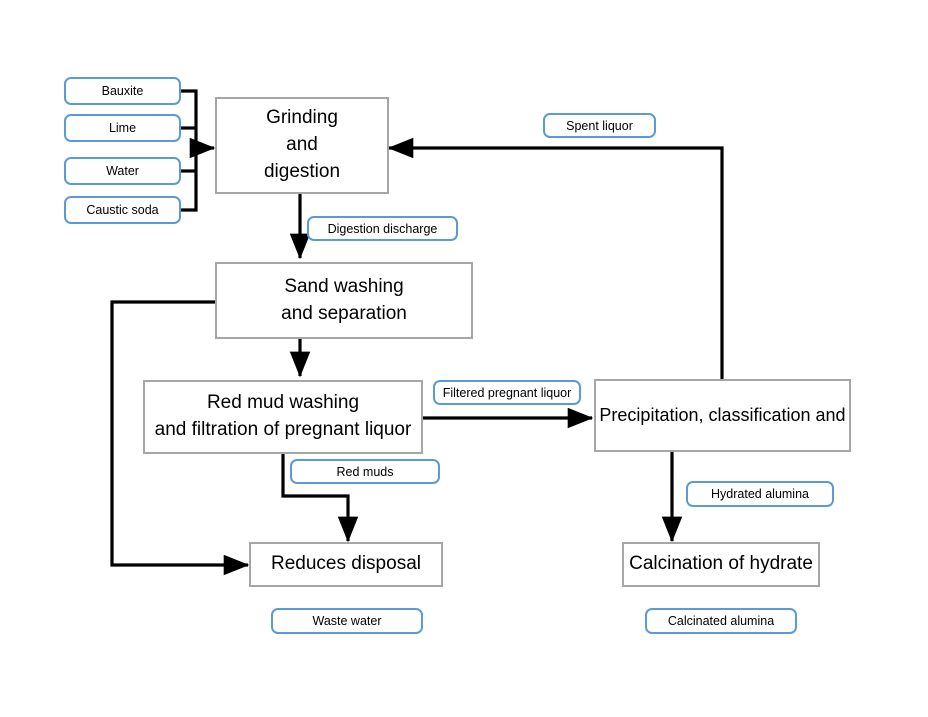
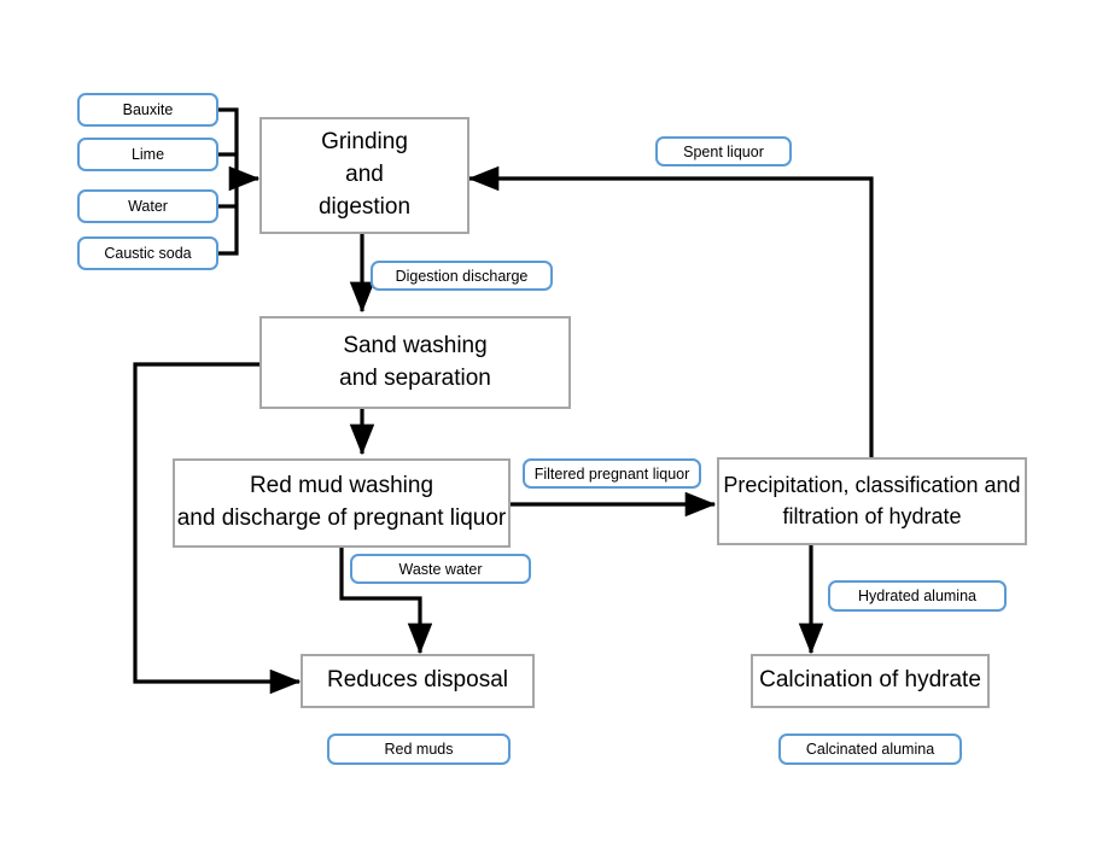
  Bauxite
  Lime
  Water
  Caustic soda
  Grinding
  and
  digestion
  Sand washing
  and separation
  Red mud washing
- and filtration of pregnant liquor
+ and discharge of pregnant liquor
  Precipitation, classification and
+ filtration of hydrate
  Reduces disposal
  Calcination of hydrate
  Spent liquor
  Digestion discharge
  Filtered pregnant liquor
- Red muds
+ Waste water
  Hydrated alumina
- Waste water
+ Red muds
  Calcinated alumina
